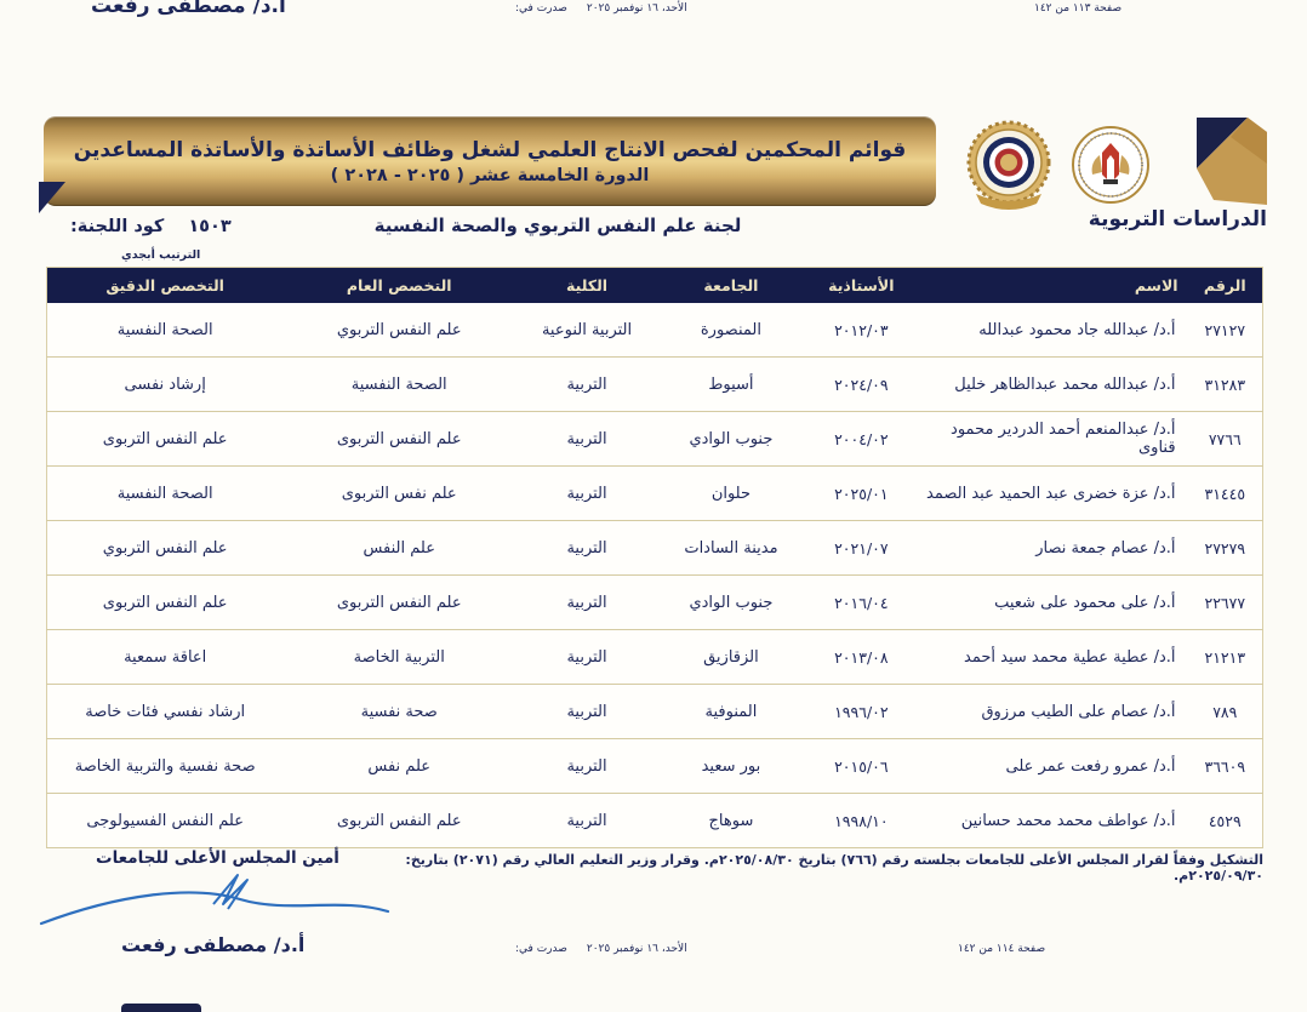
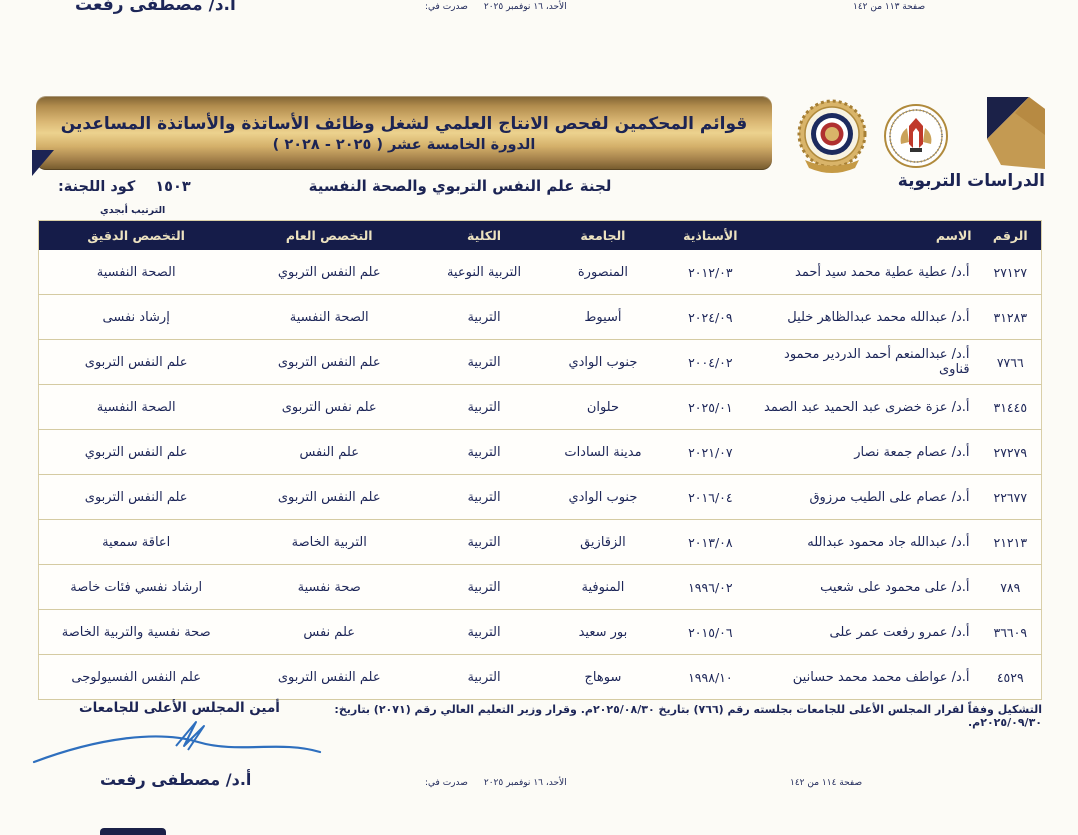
  أ.د/ مصطفى رفعت
  صدرت في:
  الأحد، ١٦ نوفمبر ٢٠٢٥
  صفحة ١١٣ من ١٤٢
  قوائم المحكمين لفحص الانتاج العلمي لشغل وظائف الأساتذة والأساتذة المساعدين
  الدورة الخامسة عشر ( ٢٠٢٥ - ٢٠٢٨ )
  الدراسات التربوية
  لجنة علم النفس التربوي والصحة النفسية
  كود اللجنة:
  ١٥٠٣
  الترتيب أبجدي
  الرقم	الاسم	الأستاذية	الجامعة	الكلية	التخصص العام	التخصص الدقيق
- ٢٧١٢٧	أ.د/ عبدالله جاد محمود عبدالله	٢٠١٢/٠٣	المنصورة	التربية النوعية	علم النفس التربوي	الصحة النفسية
+ ٢٧١٢٧	أ.د/ عطية عطية محمد سيد أحمد	٢٠١٢/٠٣	المنصورة	التربية النوعية	علم النفس التربوي	الصحة النفسية
  ٣١٢٨٣	أ.د/ عبدالله محمد عبدالظاهر خليل	٢٠٢٤/٠٩	أسيوط	التربية	الصحة النفسية	إرشاد نفسى
  ٧٧٦٦	أ.د/ عبدالمنعم أحمد الدردير محمود قناوى	٢٠٠٤/٠٢	جنوب الوادي	التربية	علم النفس التربوى	علم النفس التربوى
  ٣١٤٤٥	أ.د/ عزة خضرى عبد الحميد عبد الصمد	٢٠٢٥/٠١	حلوان	التربية	علم نفس التربوى	الصحة النفسية
  ٢٧٢٧٩	أ.د/ عصام جمعة نصار	٢٠٢١/٠٧	مدينة السادات	التربية	علم النفس	علم النفس التربوي
- ٢٢٦٧٧	أ.د/ على محمود على شعيب	٢٠١٦/٠٤	جنوب الوادي	التربية	علم النفس التربوى	علم النفس التربوى
+ ٢٢٦٧٧	أ.د/ عصام على الطيب مرزوق	٢٠١٦/٠٤	جنوب الوادي	التربية	علم النفس التربوى	علم النفس التربوى
- ٢١٢١٣	أ.د/ عطية عطية محمد سيد أحمد	٢٠١٣/٠٨	الزقازيق	التربية	التربية الخاصة	اعاقة سمعية
+ ٢١٢١٣	أ.د/ عبدالله جاد محمود عبدالله	٢٠١٣/٠٨	الزقازيق	التربية	التربية الخاصة	اعاقة سمعية
- ٧٨٩	أ.د/ عصام على الطيب مرزوق	١٩٩٦/٠٢	المنوفية	التربية	صحة نفسية	ارشاد نفسي فئات خاصة
+ ٧٨٩	أ.د/ على محمود على شعيب	١٩٩٦/٠٢	المنوفية	التربية	صحة نفسية	ارشاد نفسي فئات خاصة
  ٣٦٦٠٩	أ.د/ عمرو رفعت عمر على	٢٠١٥/٠٦	بور سعيد	التربية	علم نفس	صحة نفسية والتربية الخاصة
  ٤٥٢٩	أ.د/ عواطف محمد محمد حسانين	١٩٩٨/١٠	سوهاج	التربية	علم النفس التربوى	علم النفس الفسيولوجى
  التشكيل وفقاً لقرار المجلس الأعلى للجامعات بجلسته رقم (٧٦٦) بتاريخ ٢٠٢٥/٠٨/٣٠م. وقرار وزير التعليم العالي رقم (٢٠٧١) بتاريخ: ٢٠٢٥/٠٩/٣٠م.
  أمين المجلس الأعلى للجامعات
  أ.د/ مصطفى رفعت
  صدرت في:
  الأحد، ١٦ نوفمبر ٢٠٢٥
  صفحة ١١٤ من ١٤٢
